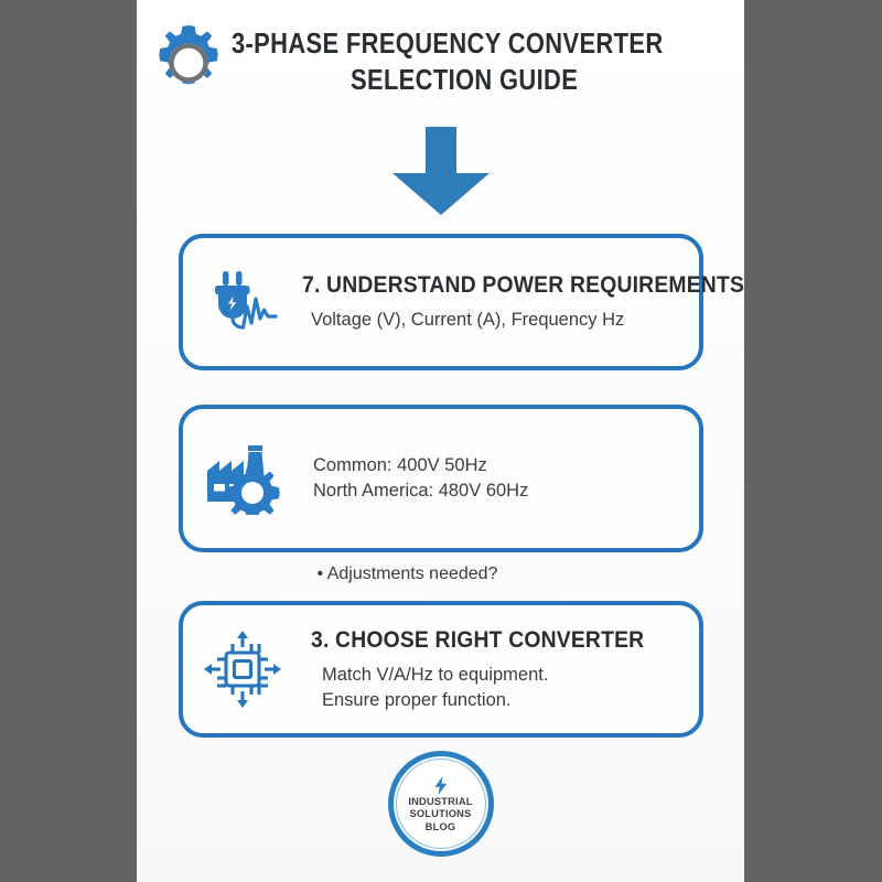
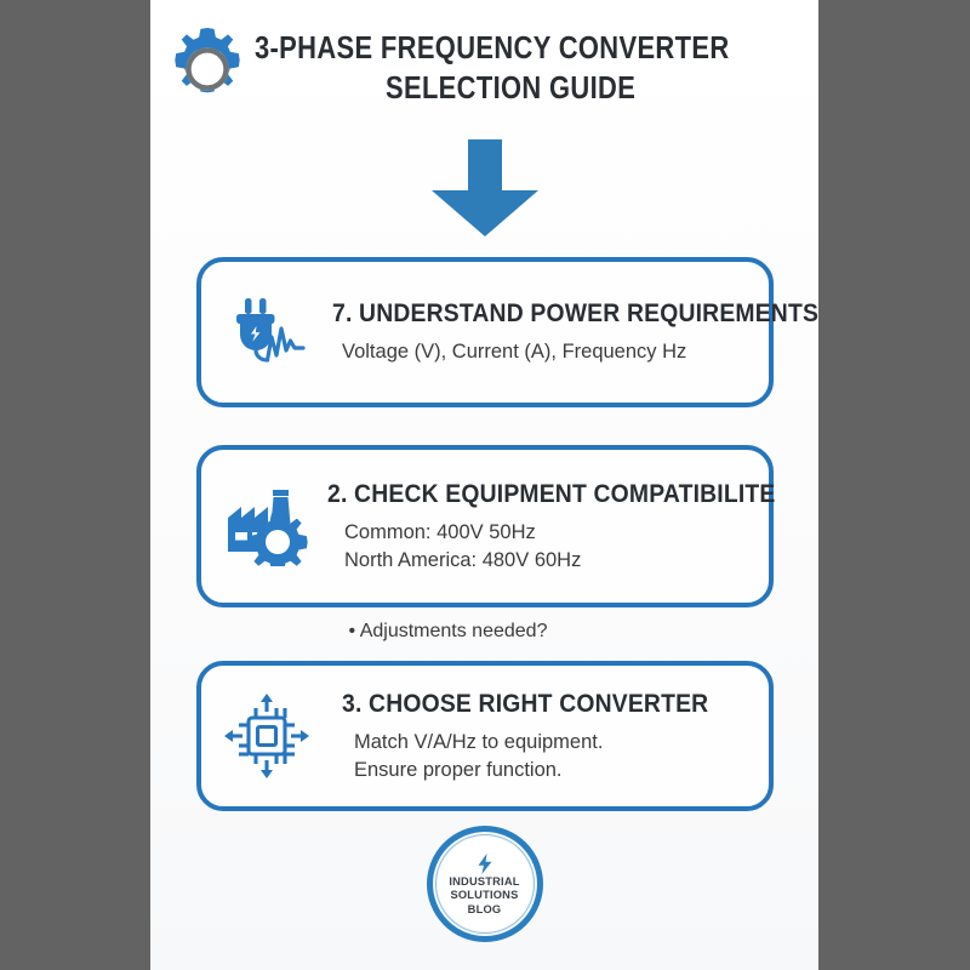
  3-PHASE FREQUENCY CONVERTER
  SELECTION GUIDE
  7. UNDERSTAND POWER REQUIREMENTS
  Voltage (V), Current (A), Frequency Hz
+ 2. CHECK EQUIPMENT COMPATIBILITE
  Common: 400V 50Hz
  North America: 480V 60Hz
  • Adjustments needed?
  3. CHOOSE RIGHT CONVERTER
  Match V/A/Hz to equipment.
  Ensure proper function.
  INDUSTRIAL
  SOLUTIONS
  BLOG
